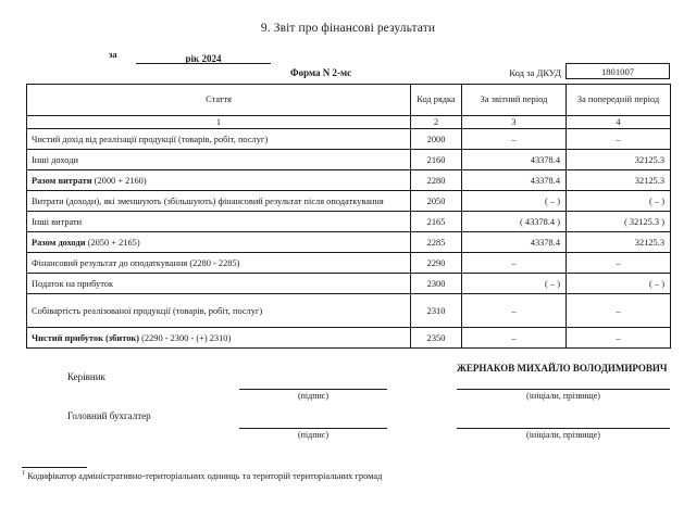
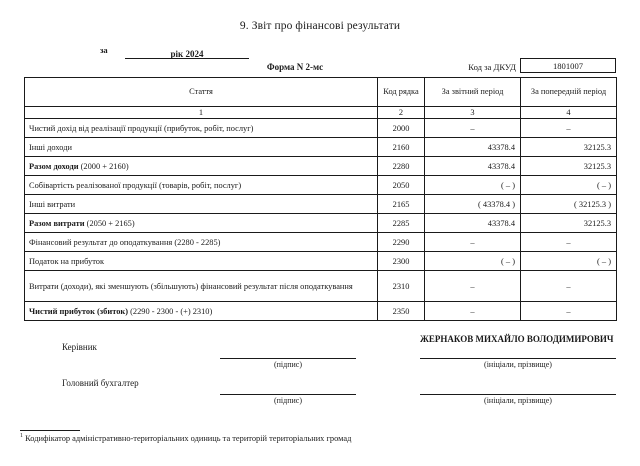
  9. Звіт про фінансові результати
  за
  рік 2024
  Форма N 2-мс
  Код за ДКУД
  1801007
  Стаття	Код рядка	За звітний період	За попередній період
  1	2	3	4
- Чистий дохід від реалізації продукції (товарів, робіт, послуг)	2000	–	–
+ Чистий дохід від реалізації продукції (прибуток, робіт, послуг)	2000	–	–
  Інші доходи	2160	43378.4	32125.3
- Разом витрати (2000 + 2160)	2280	43378.4	32125.3
+ Разом доходи (2000 + 2160)	2280	43378.4	32125.3
- Витрати (доходи), які зменшують (збільшують) фінансовий результат після оподаткування	2050	( – )	( – )
+ Собівартість реалізованої продукції (товарів, робіт, послуг)	2050	( – )	( – )
  Інші витрати	2165	( 43378.4 )	( 32125.3 )
- Разом доходи (2050 + 2165)	2285	43378.4	32125.3
+ Разом витрати (2050 + 2165)	2285	43378.4	32125.3
  Фінансовий результат до оподаткування (2280 - 2285)	2290	–	–
  Податок на прибуток	2300	( – )	( – )
- Собівартість реалізованої продукції (товарів, робіт, послуг)	2310	–	–
+ Витрати (доходи), які зменшують (збільшують) фінансовий результат після оподаткування	2310	–	–
  Чистий прибуток (збиток) (2290 - 2300 - (+) 2310)	2350	–	–
  Керівник
  Головний бухгалтер
  ЖЕРНАКОВ МИХАЙЛО ВОЛОДИМИРОВИЧ
  (підпис)
  (ініціали, прізвище)
  (підпис)
  (ініціали, прізвище)
  Кодифікатор адміністративно-територіальних одиниць та територій територіальних громад
